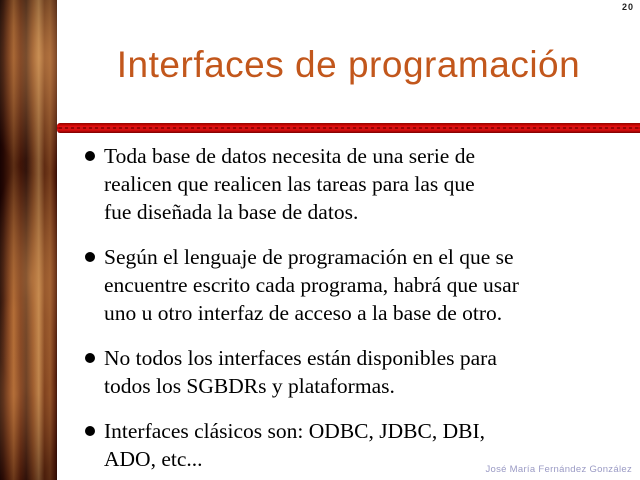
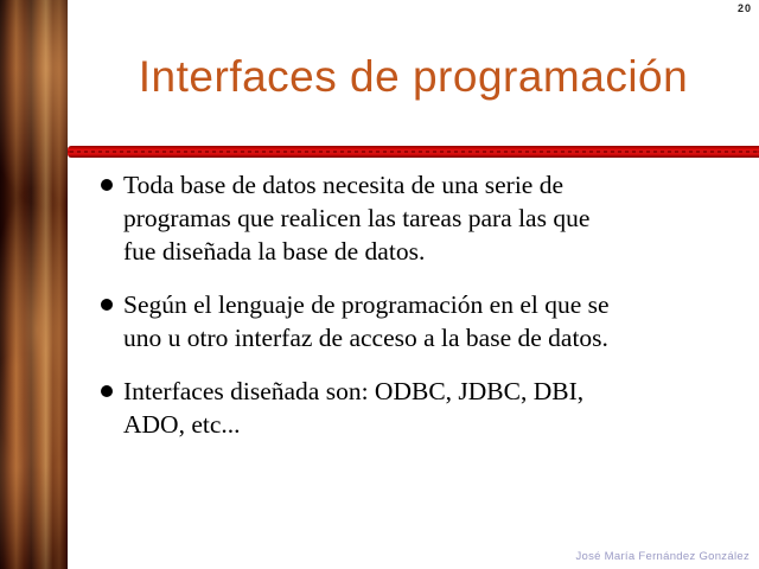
  20
  Interfaces de programación
  Toda base de datos necesita de una serie de
- realicen que realicen las tareas para las que
+ programas que realicen las tareas para las que
  fue diseñada la base de datos.
  Según el lenguaje de programación en el que se
- encuentre escrito cada programa, habrá que usar
- uno u otro interfaz de acceso a la base de otro.
+ uno u otro interfaz de acceso a la base de datos.
- No todos los interfaces están disponibles para
- todos los SGBDRs y plataformas.
- Interfaces clásicos son: ODBC, JDBC, DBI,
+ Interfaces diseñada son: ODBC, JDBC, DBI,
  ADO, etc...
  José María Fernández González
